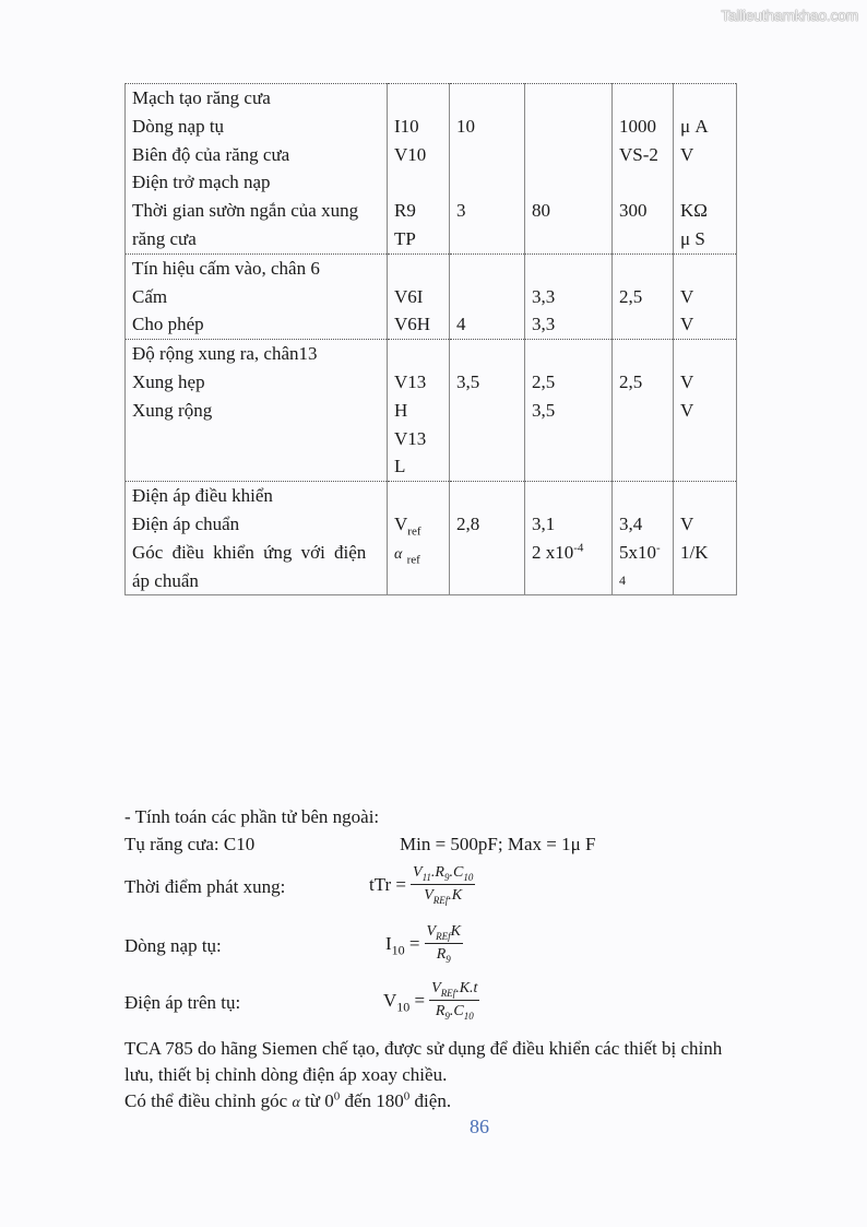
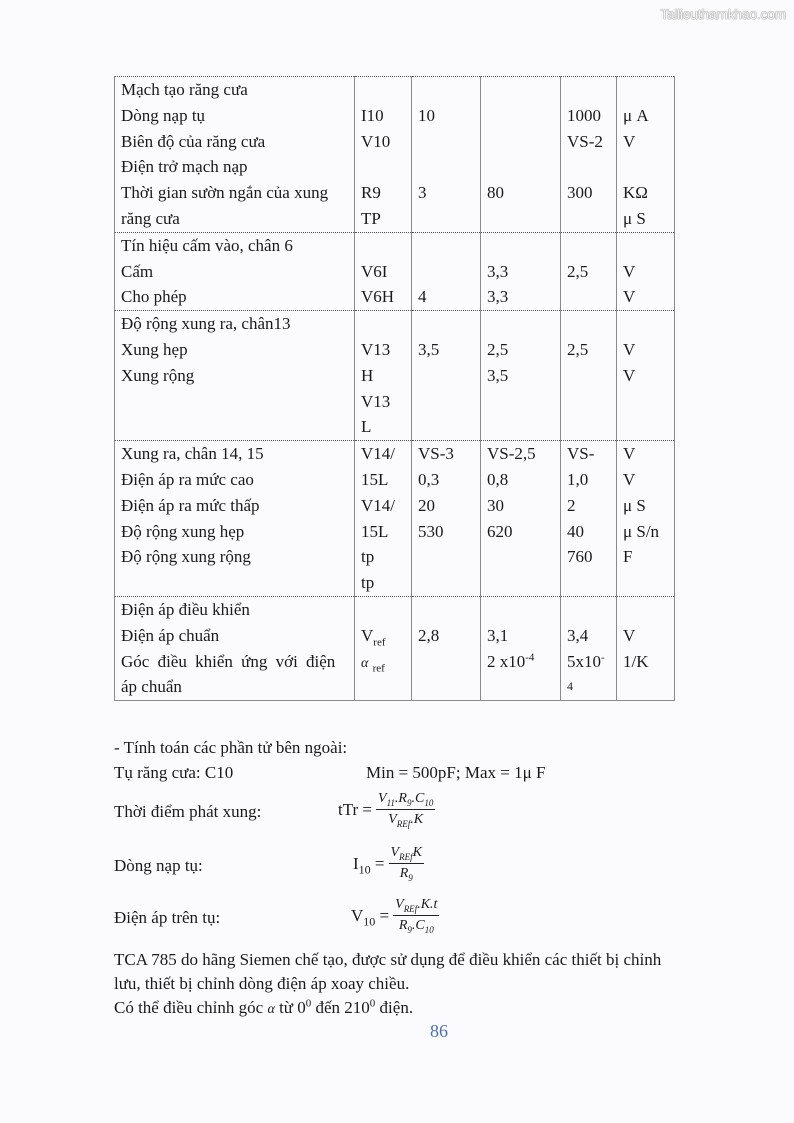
  Tailieuthamkhao.com
  Mạch tạo răng cưa Dòng nạp tụ Biên độ của răng cưa Điện trở mạch nạp Thời gian sườn ngắn của xung răng cưa	I10 V10 R9 TP	10 3	80	1000 VS-2 300	μ A V KΩ μ S
  Tín hiệu cấm vào, chân 6 Cấm Cho phép	V6I V6H	4	3,3 3,3	2,5	V V
  Độ rộng xung ra, chân13 Xung hẹp Xung rộng	V13 H V13 L	3,5	2,5 3,5	2,5	V V
+ Xung ra, chân 14, 15 Điện áp ra mức cao Điện áp ra mức thấp Độ rộng xung hẹp Độ rộng xung rộng	V14/ 15L V14/ 15L tp tp	VS-3 0,3 20 530	VS-2,5 0,8 30 620	VS- 1,0 2 40 760	V V μ S μ S/n F
  Điện áp điều khiển Điện áp chuẩn Góc điều khiển ứng với điện áp chuẩn	Vref α ref	2,8	3,1 2 x10-4	3,4 5x10- 4	V 1/K
  - Tính toán các phần tử bên ngoài:
  Tụ răng cưa: C10
  Min = 500pF; Max = 1μ F
  Thời điểm phát xung:
  tTr =
  V11.R9.C10
  VREf.K
  Dòng nạp tụ:
  I10 =
  VREfK
  R9
  Điện áp trên tụ:
  V10 =
  VREf.K.t
  R9.C10
  TCA 785 do hãng Siemen chế tạo, được sử dụng để điều khiển các thiết bị chỉnh
  lưu, thiết bị chỉnh dòng điện áp xoay chiều.
- Có thể điều chỉnh góc α từ 00 đến 1800 điện.
+ Có thể điều chỉnh góc α từ 00 đến 2100 điện.
  86
